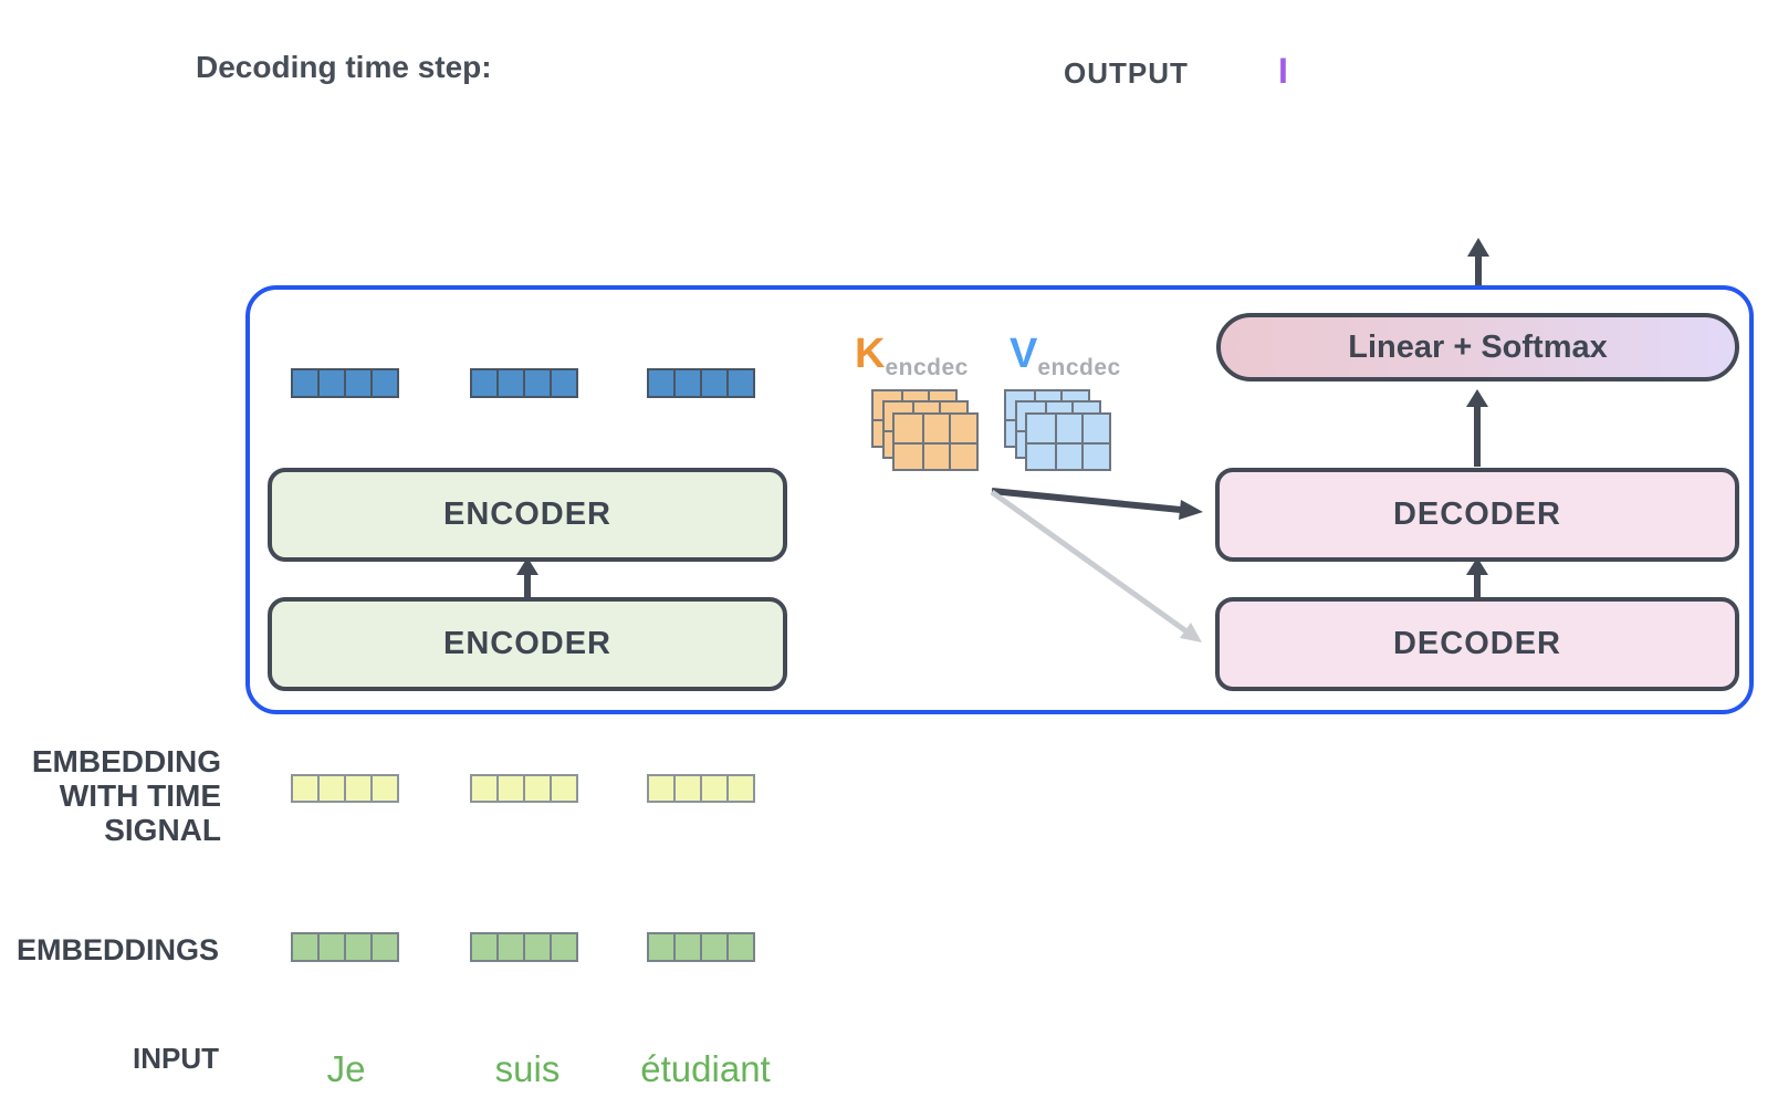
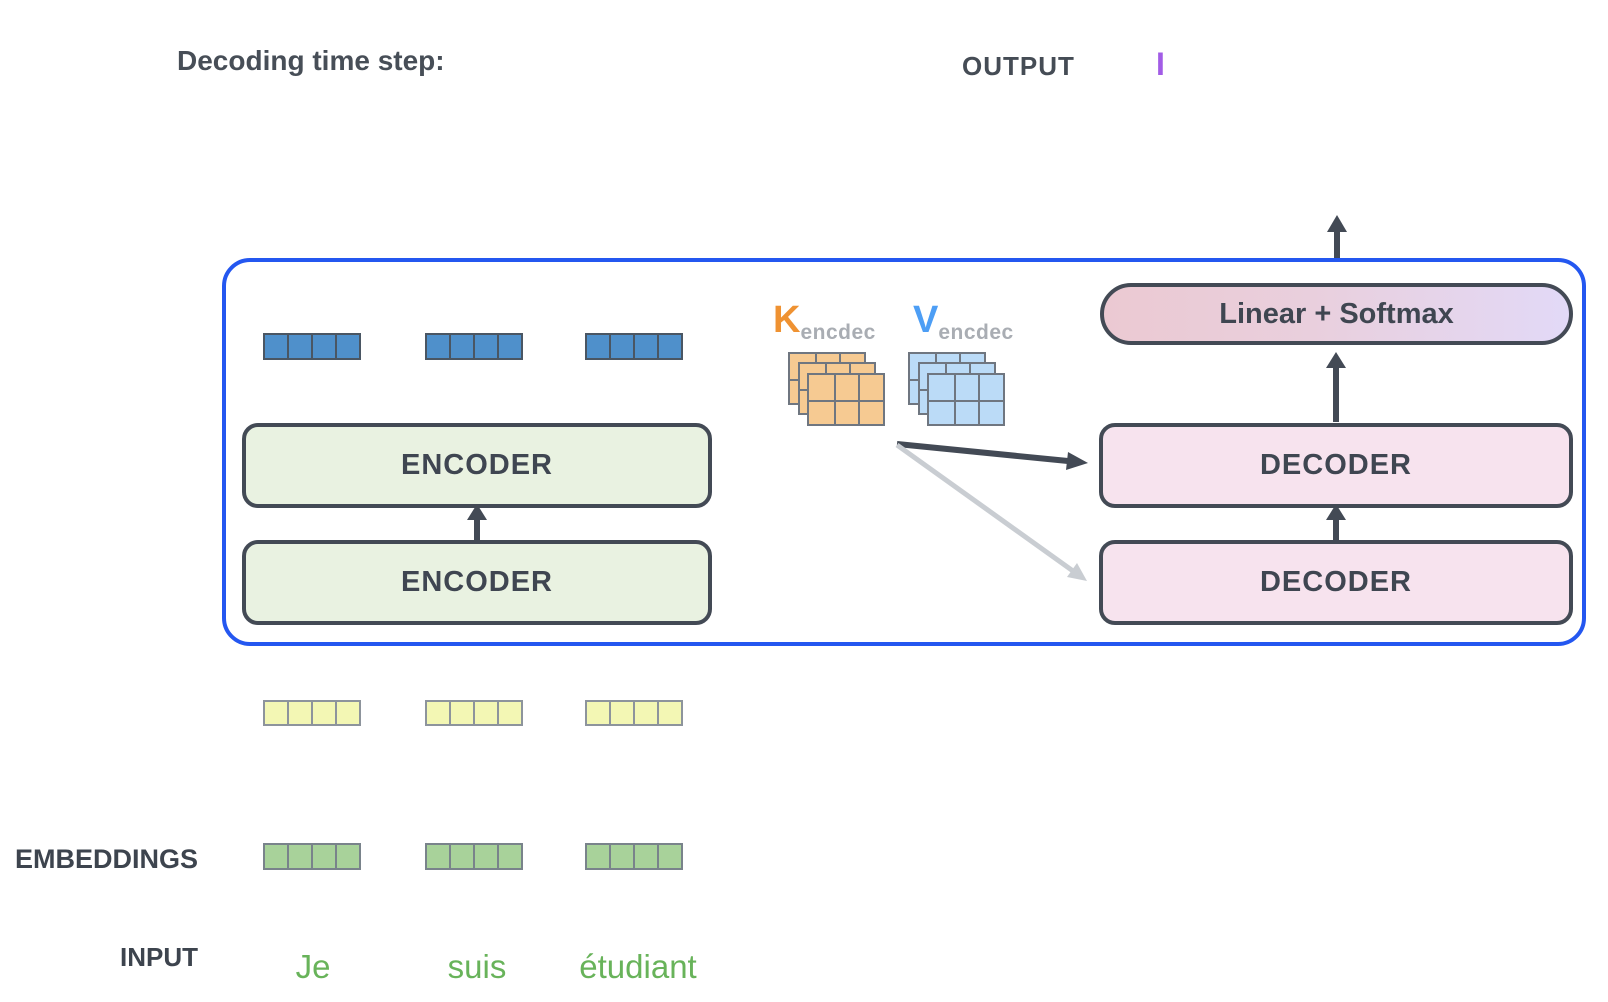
  Decoding time step:
  OUTPUT
  I
  ENCODER
  ENCODER
  Kencdec
  Vencdec
  Linear + Softmax
  DECODER
  DECODER
- EMBEDDING WITH TIME SIGNAL
  EMBEDDINGS
  INPUT
  Je
  suis
  étudiant
